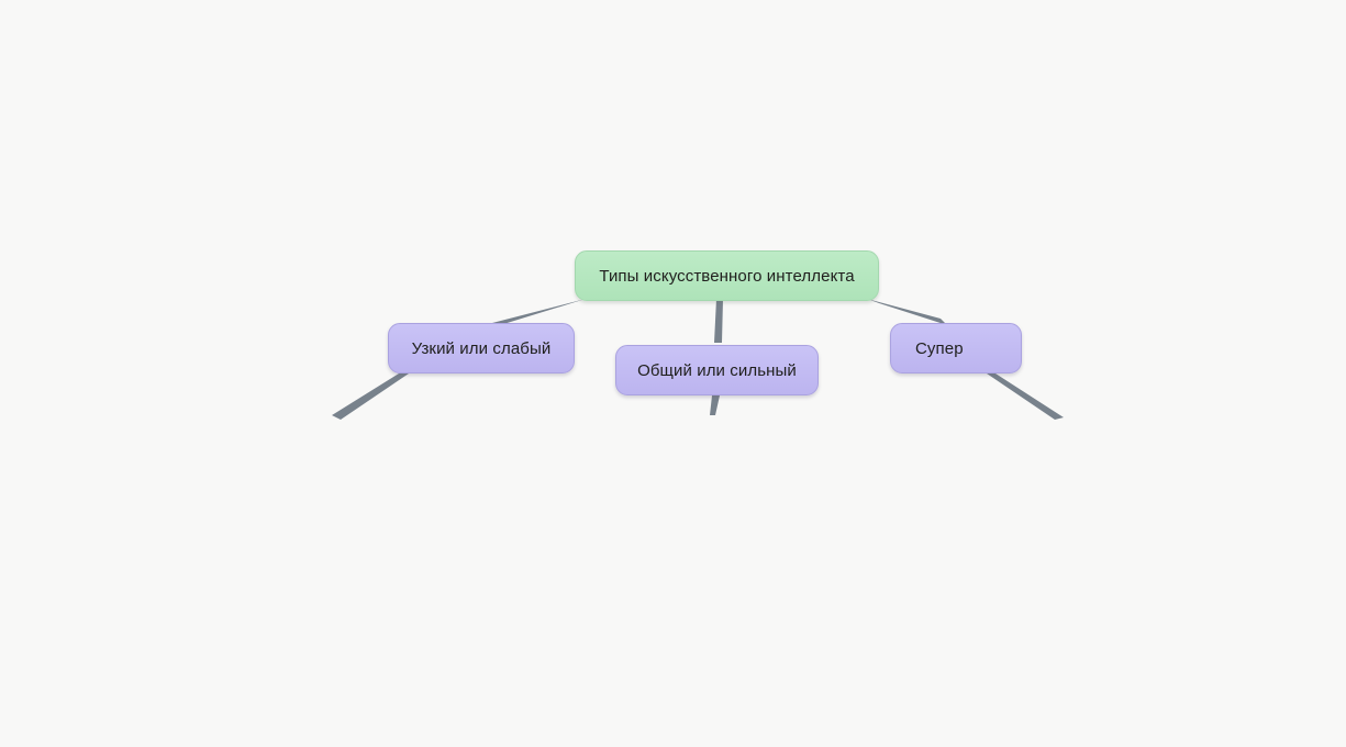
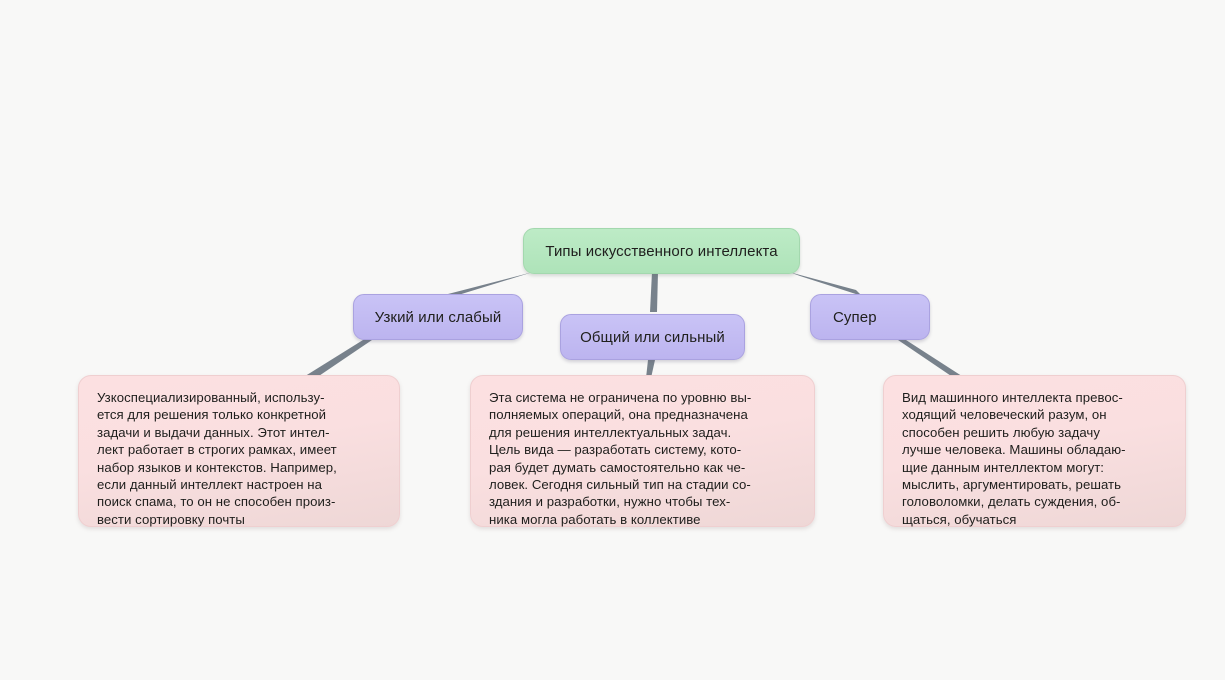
  Типы искусственного интеллекта
  Узкий или слабый
  Общий или сильный
  Супер
+ Узкоспециализированный, использу-
+ ется для решения только конкретной
+ задачи и выдачи данных. Этот интел-
+ лект работает в строгих рамках, имеет
+ набор языков и контекстов. Например,
+ если данный интеллект настроен на
+ поиск спама, то он не способен произ-
+ вести сортировку почты
+ Эта система не ограничена по уровню вы-
+ полняемых операций, она предназначена
+ для решения интеллектуальных задач.
+ Цель вида — разработать систему, кото-
+ рая будет думать самостоятельно как че-
+ ловек. Сегодня сильный тип на стадии со-
+ здания и разработки, нужно чтобы тех-
+ ника могла работать в коллективе
+ Вид машинного интеллекта превос-
+ ходящий человеческий разум, он
+ способен решить любую задачу
+ лучше человека. Машины обладаю-
+ щие данным интеллектом могут:
+ мыслить, аргументировать, решать
+ головоломки, делать суждения, об-
+ щаться, обучаться
